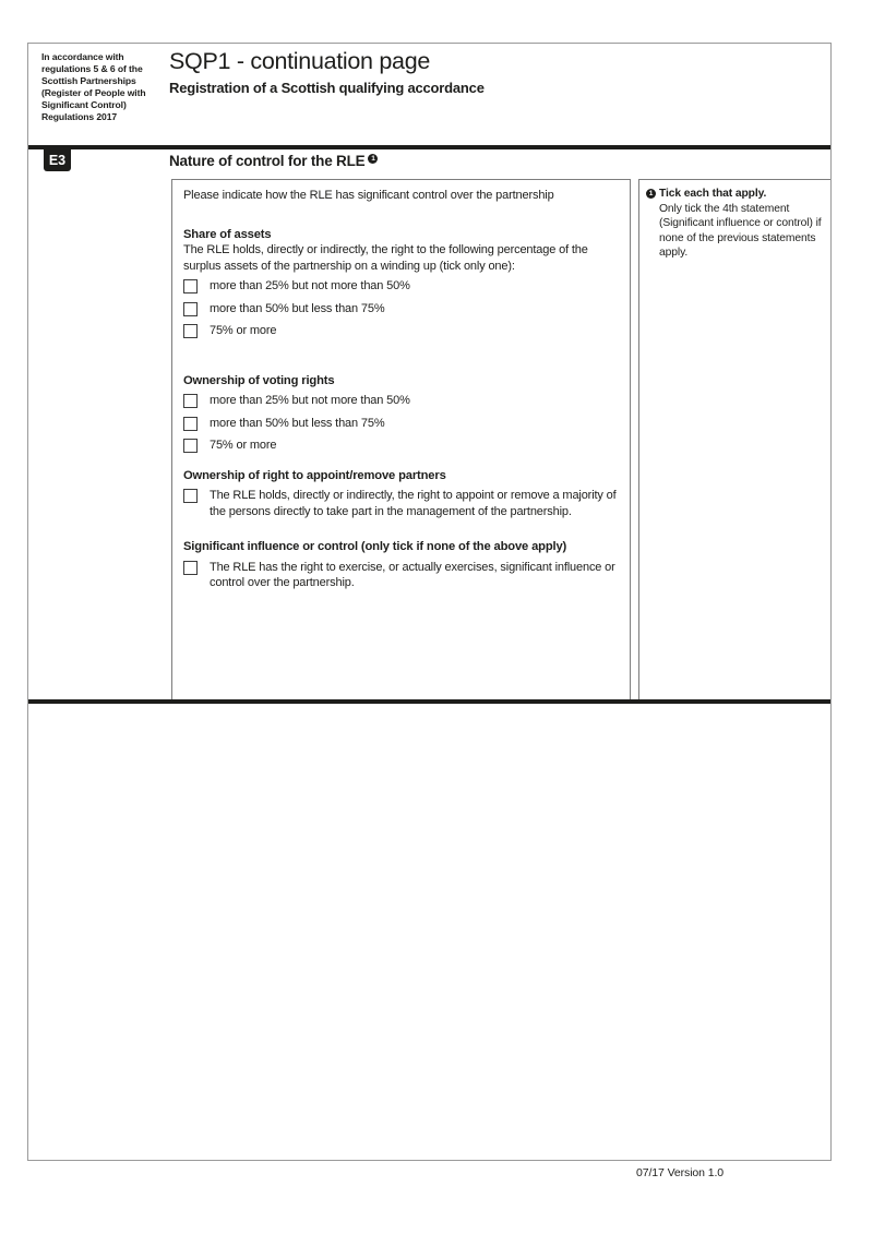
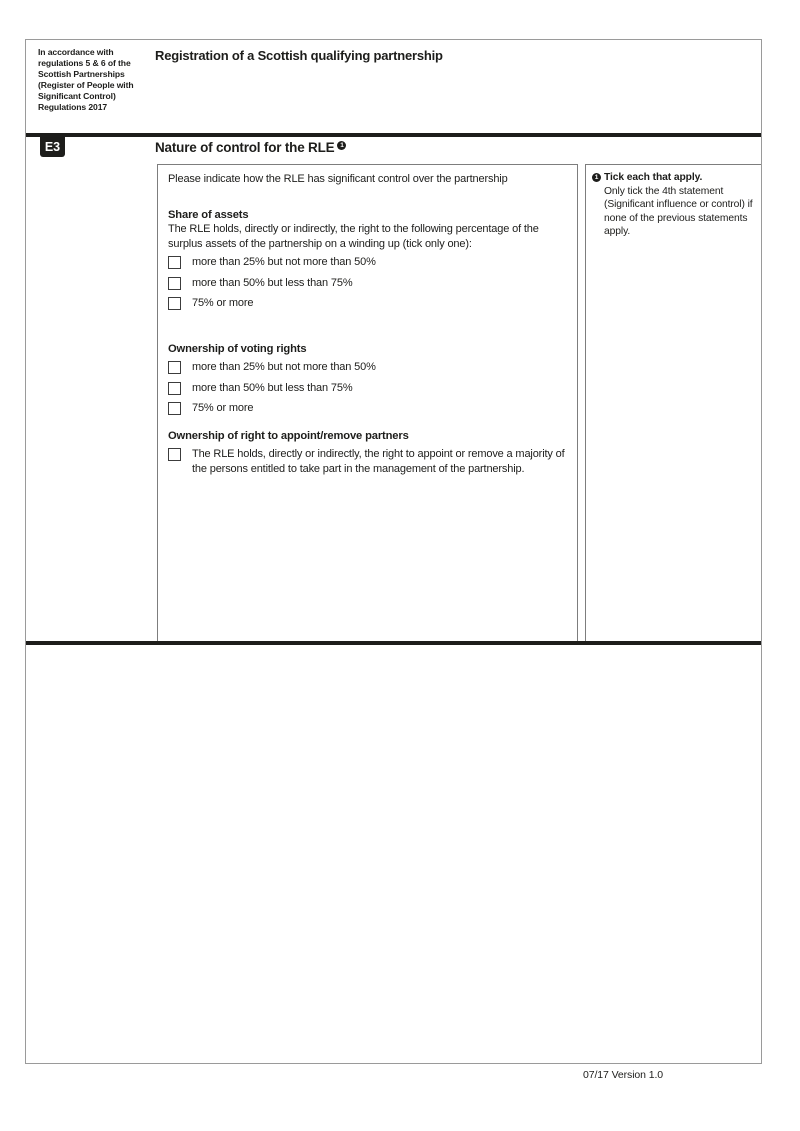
  In accordance with regulations 5 & 6 of the Scottish Partnerships (Register of People with Significant Control) Regulations 2017
- SQP1 - continuation page
- Registration of a Scottish qualifying accordance
+ Registration of a Scottish qualifying partnership
  E3
  Nature of control for the RLE
  Please indicate how the RLE has significant control over the partnership
  Share of assets
  The RLE holds, directly or indirectly, the right to the following percentage of the surplus assets of the partnership on a winding up (tick only one):
  more than 25% but not more than 50%
  more than 50% but less than 75%
  75% or more
  Ownership of voting rights
  more than 25% but not more than 50%
  more than 50% but less than 75%
  75% or more
  Ownership of right to appoint/remove partners
- The RLE holds, directly or indirectly, the right to appoint or remove a majority of the persons directly to take part in the management of the partnership.
+ The RLE holds, directly or indirectly, the right to appoint or remove a majority of the persons entitled to take part in the management of the partnership.
- Significant influence or control (only tick if none of the above apply)
- The RLE has the right to exercise, or actually exercises, significant influence or control over the partnership.
  Tick each that apply.
  Only tick the 4th statement (Significant influence or control) if none of the previous statements apply.
  07/17 Version 1.0
